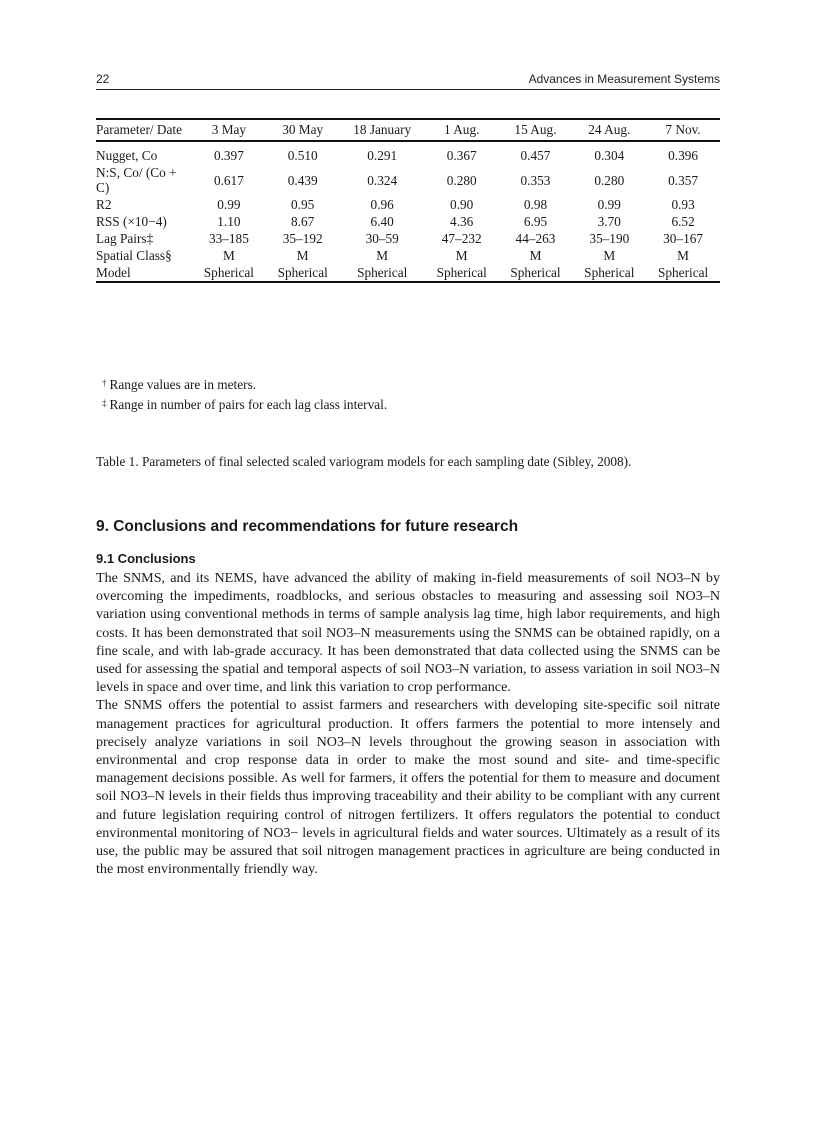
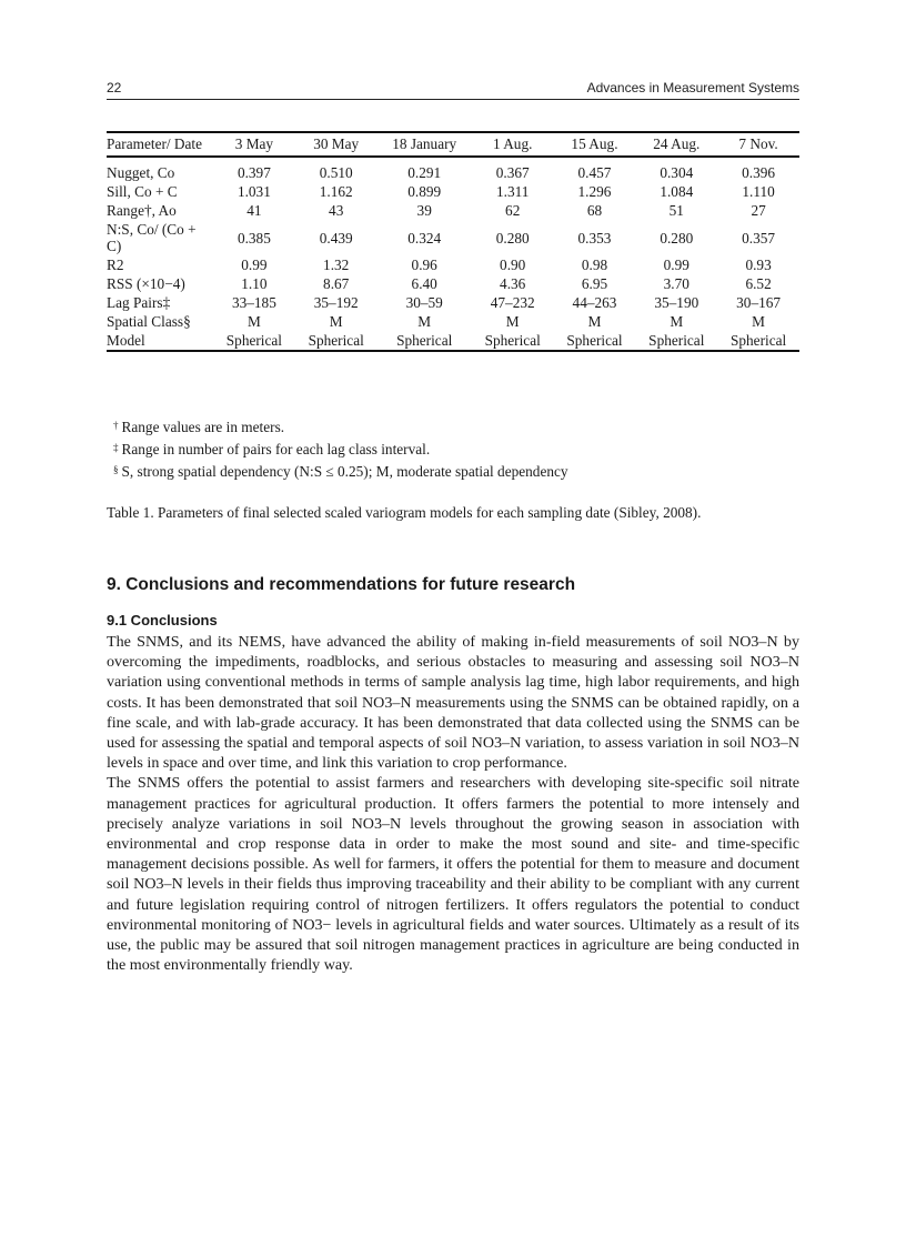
  22
  Advances in Measurement Systems
  Parameter/ Date	3 May	30 May	18 January	1 Aug.	15 Aug.	24 Aug.	7 Nov.
  Nugget, Co	0.397	0.510	0.291	0.367	0.457	0.304	0.396
+ Sill, Co + C	1.031	1.162	0.899	1.311	1.296	1.084	1.110
+ Range†, Ao	41	43	39	62	68	51	27
- N:S, Co/ (Co + C)	0.617	0.439	0.324	0.280	0.353	0.280	0.357
+ N:S, Co/ (Co + C)	0.385	0.439	0.324	0.280	0.353	0.280	0.357
- R2	0.99	0.95	0.96	0.90	0.98	0.99	0.93
+ R2	0.99	1.32	0.96	0.90	0.98	0.99	0.93
  RSS (×10−4)	1.10	8.67	6.40	4.36	6.95	3.70	6.52
  Lag Pairs‡	33–185	35–192	30–59	47–232	44–263	35–190	30–167
  Spatial Class§	M	M	M	M	M	M	M
  Model	Spherical	Spherical	Spherical	Spherical	Spherical	Spherical	Spherical
  † Range values are in meters.
  ‡ Range in number of pairs for each lag class interval.
+ § S, strong spatial dependency (N:S ≤ 0.25); M, moderate spatial dependency
  Table 1. Parameters of final selected scaled variogram models for each sampling date (Sibley, 2008).
  9. Conclusions and recommendations for future research
  9.1 Conclusions
  The SNMS, and its NEMS, have advanced the ability of making in-field measurements of soil NO3–N by overcoming the impediments, roadblocks, and serious obstacles to measuring and assessing soil NO3–N variation using conventional methods in terms of sample analysis lag time, high labor requirements, and high costs. It has been demonstrated that soil NO3–N measurements using the SNMS can be obtained rapidly, on a fine scale, and with lab-grade accuracy. It has been demonstrated that data collected using the SNMS can be used for assessing the spatial and temporal aspects of soil NO3–N variation, to assess variation in soil NO3–N levels in space and over time, and link this variation to crop performance.
  The SNMS offers the potential to assist farmers and researchers with developing site-specific soil nitrate management practices for agricultural production. It offers farmers the potential to more intensely and precisely analyze variations in soil NO3–N levels throughout the growing season in association with environmental and crop response data in order to make the most sound and site- and time-specific management decisions possible. As well for farmers, it offers the potential for them to measure and document soil NO3–N levels in their fields thus improving traceability and their ability to be compliant with any current and future legislation requiring control of nitrogen fertilizers. It offers regulators the potential to conduct environmental monitoring of NO3− levels in agricultural fields and water sources. Ultimately as a result of its use, the public may be assured that soil nitrogen management practices in agriculture are being conducted in the most environmentally friendly way.
